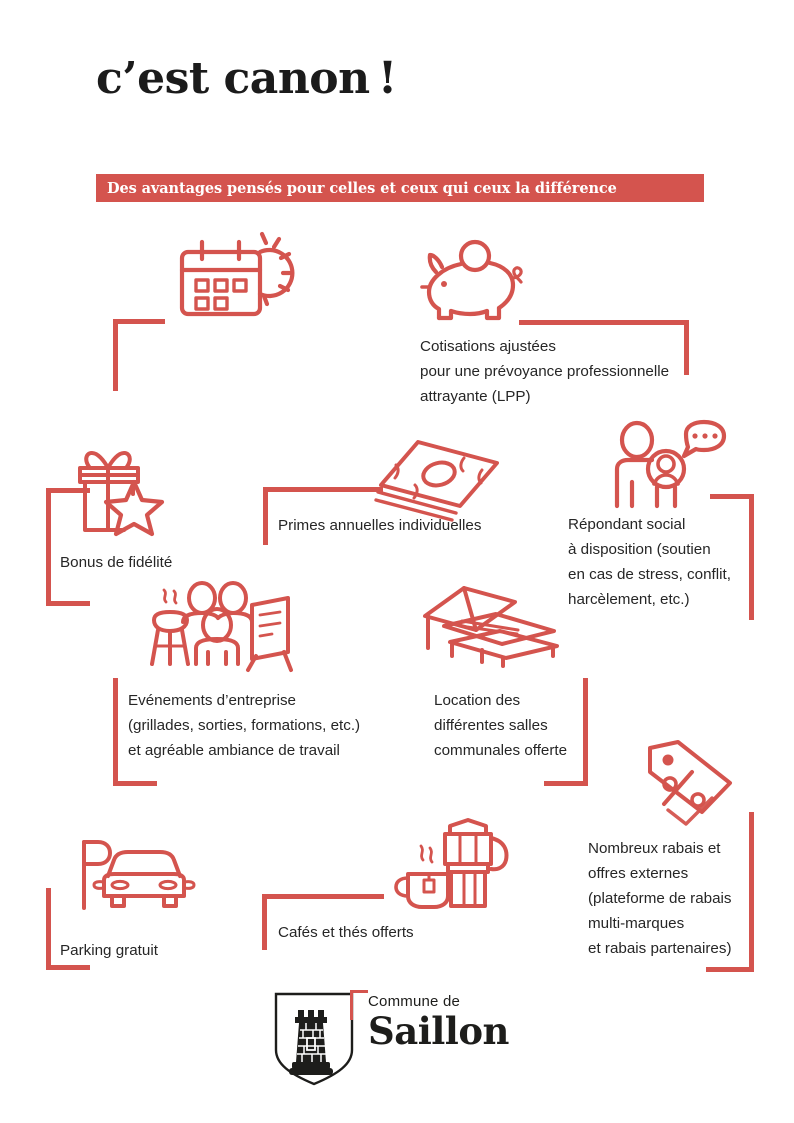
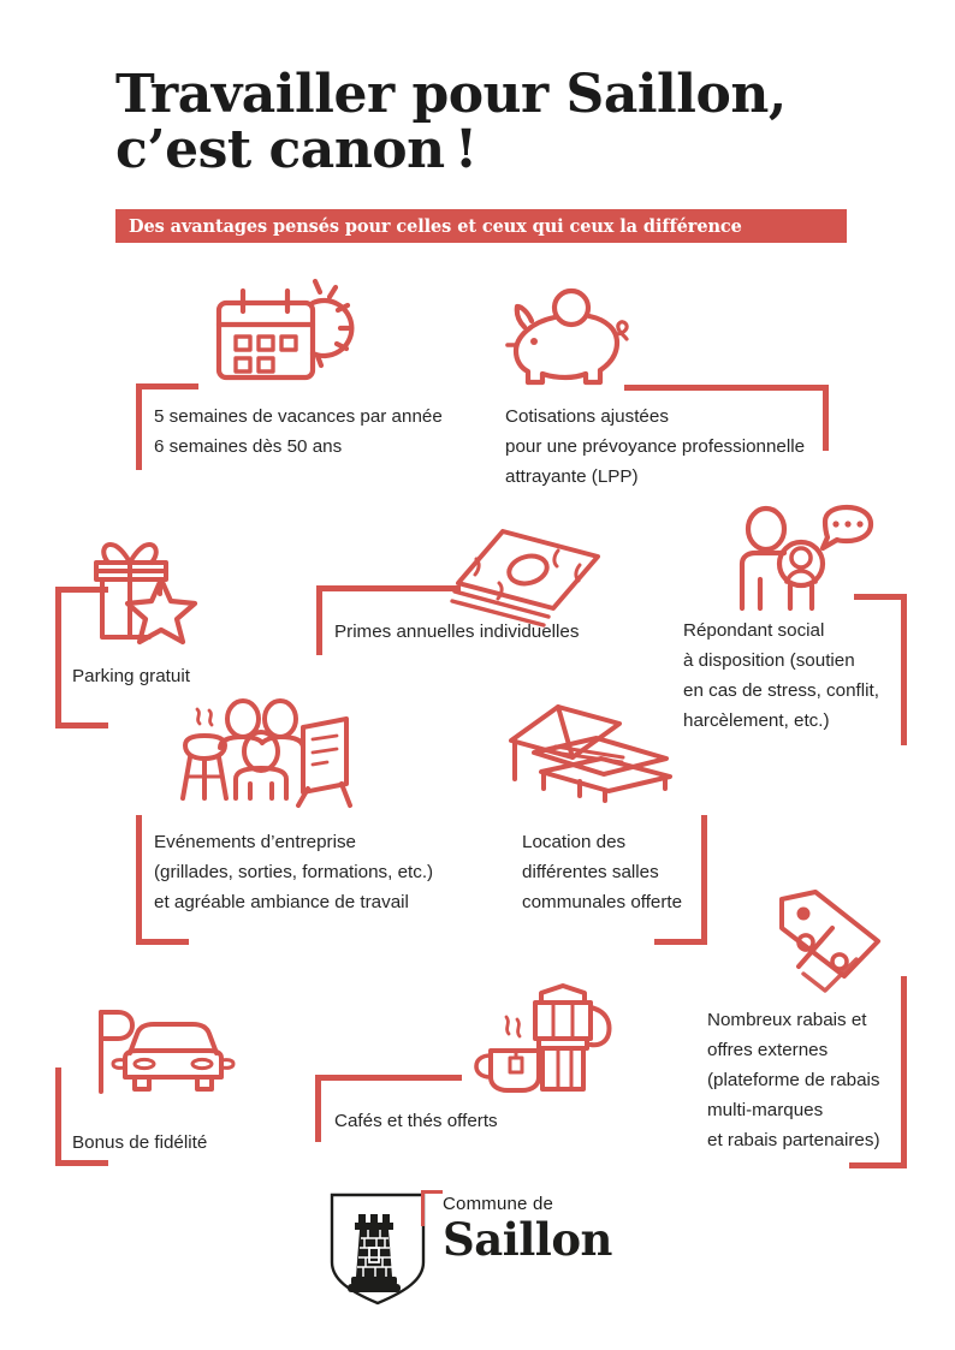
+ Travailler pour Saillon,
  c’est canon !
  Des avantages pensés pour celles et ceux qui ceux la différence
+ 5 semaines de vacances par année
+ 6 semaines dès 50 ans
  Cotisations ajustées
  pour une prévoyance professionnelle
  attrayante (LPP)
- Bonus de fidélité
+ Parking gratuit
  Primes annuelles individuelles
  Répondant social
  à disposition (soutien
  en cas de stress, conflit,
  harcèlement, etc.)
  Evénements d’entreprise
  (grillades, sorties, formations, etc.)
  et agréable ambiance de travail
  Location des
  différentes salles
  communales offerte
  Nombreux rabais et
  offres externes
  (plateforme de rabais
  multi-marques
  et rabais partenaires)
- Parking gratuit
+ Bonus de fidélité
  Cafés et thés offerts
  Commune de
  Saillon
